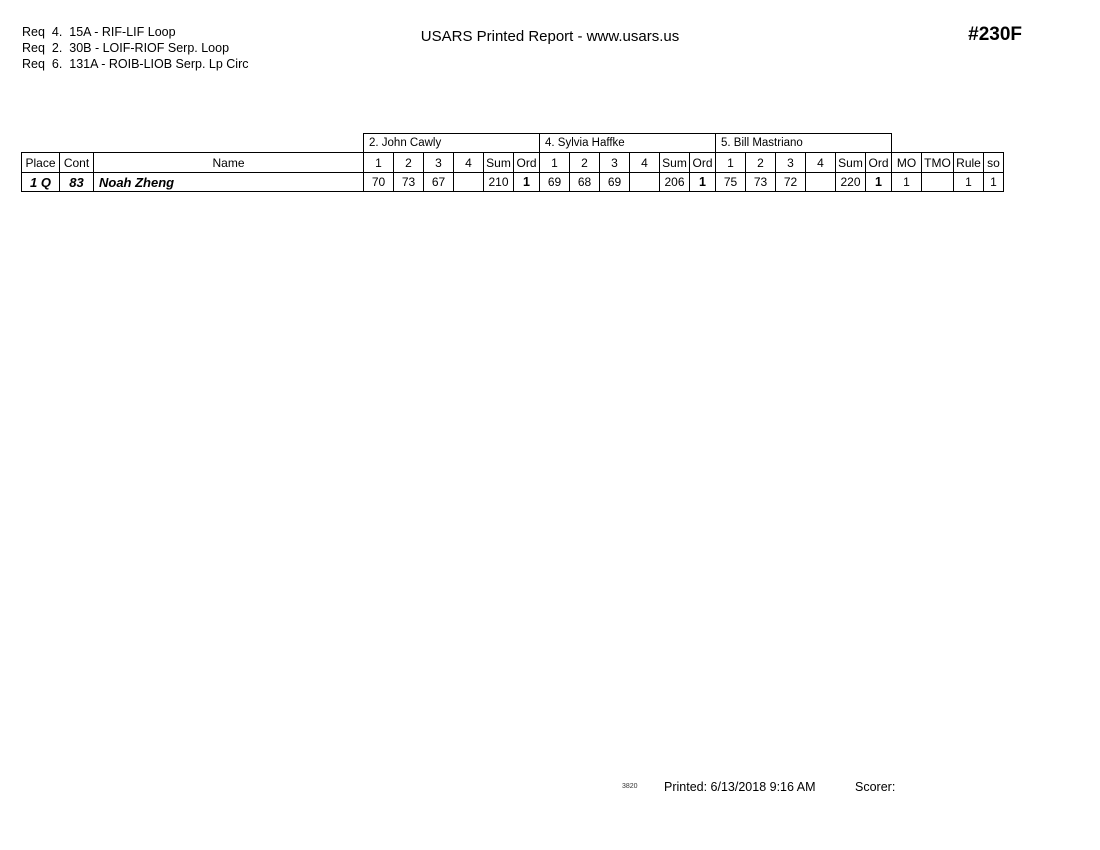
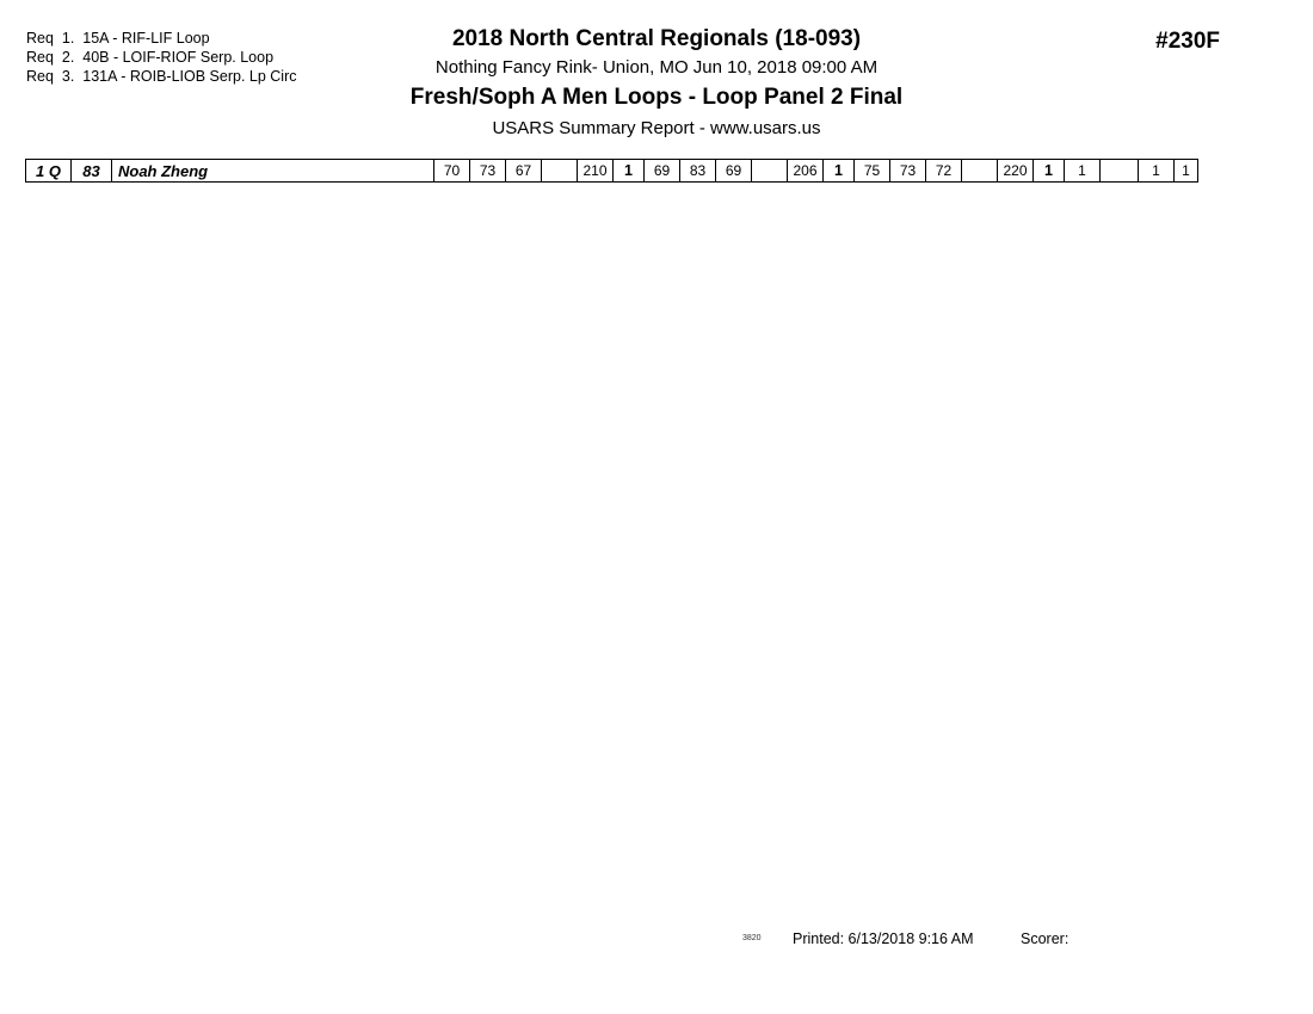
- Req 4. 15A - RIF-LIF Loop
+ Req 1. 15A - RIF-LIF Loop
- Req 2. 30B - LOIF-RIOF Serp. Loop
+ Req 2. 40B - LOIF-RIOF Serp. Loop
- Req 6. 131A - ROIB-LIOB Serp. Lp Circ
+ Req 3. 131A - ROIB-LIOB Serp. Lp Circ
+ 2018 North Central Regionals (18-093)
+ Nothing Fancy Rink- Union, MO Jun 10, 2018 09:00 AM
+ Fresh/Soph A Men Loops - Loop Panel 2 Final
- USARS Printed Report - www.usars.us
+ USARS Summary Report - www.usars.us
  #230F
- 			2. John Cawly	4. Sylvia Haffke	5. Bill Mastriano
- Place	Cont	Name	1	2	3	4	Sum	Ord	1	2	3	4	Sum	Ord	1	2	3	4	Sum	Ord	MO	TMO	Rule	so
- 1 Q	83	Noah Zheng	70	73	67		210	1	69	68	69		206	1	75	73	72		220	1	1		1	1
+ 1 Q	83	Noah Zheng	70	73	67		210	1	69	83	69		206	1	75	73	72		220	1	1		1	1
  Printed: 6/13/2018 9:16 AM
  Scorer:
